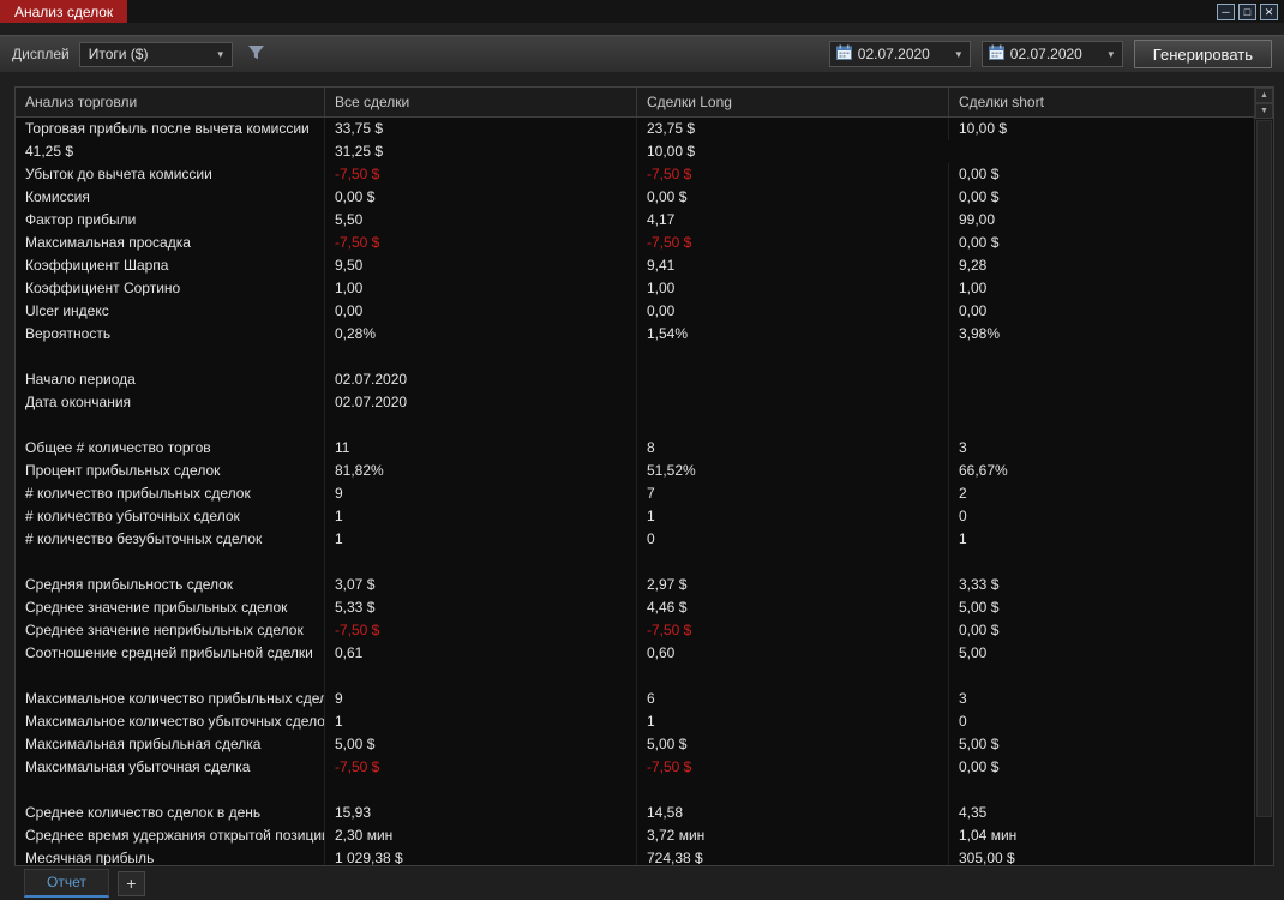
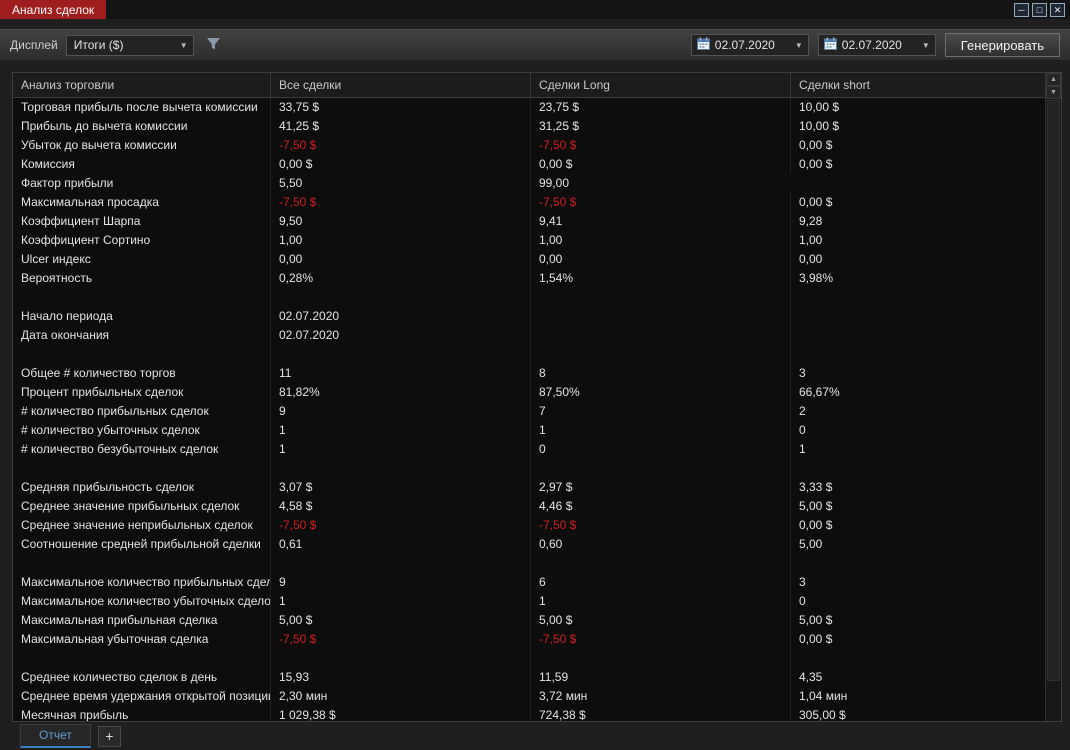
  Анализ сделок
  ─
  □
  ✕
  Дисплей
  Итоги ($)
  ▼
  02.07.2020
  ▼
  02.07.2020
  ▼
  Генерировать
  Анализ торговли
  Все сделки
  Сделки Long
  Сделки short
  Торговая прибыль после вычета комиссии
  33,75 $
  23,75 $
  10,00 $
+ Прибыль до вычета комиссии
  41,25 $
  31,25 $
  10,00 $
  Убыток до вычета комиссии
  -7,50 $
  -7,50 $
  0,00 $
  Комиссия
  0,00 $
  0,00 $
  0,00 $
  Фактор прибыли
  5,50
- 4,17
  99,00
  Максимальная просадка
  -7,50 $
  -7,50 $
  0,00 $
  Коэффициент Шарпа
  9,50
  9,41
  9,28
  Коэффициент Сортино
  1,00
  1,00
  1,00
  Ulcer индекс
  0,00
  0,00
  0,00
  Вероятность
  0,28%
  1,54%
  3,98%
  Начало периода
  02.07.2020
  Дата окончания
  02.07.2020
  Общее # количество торгов
  11
  8
  3
  Процент прибыльных сделок
  81,82%
- 51,52%
+ 87,50%
  66,67%
  # количество прибыльных сделок
  9
  7
  2
  # количество убыточных сделок
  1
  1
  0
  # количество безубыточных сделок
  1
  0
  1
  Средняя прибыльность сделок
  3,07 $
  2,97 $
  3,33 $
  Среднее значение прибыльных сделок
- 5,33 $
+ 4,58 $
  4,46 $
  5,00 $
  Среднее значение неприбыльных сделок
  -7,50 $
  -7,50 $
  0,00 $
  Соотношение средней прибыльной сделки
  0,61
  0,60
  5,00
  Максимальное количество прибыльных сдел
  9
  6
  3
  Максимальное количество убыточных сдело
  1
  1
  0
  Максимальная прибыльная сделка
  5,00 $
  5,00 $
  5,00 $
  Максимальная убыточная сделка
  -7,50 $
  -7,50 $
  0,00 $
  Среднее количество сделок в день
  15,93
- 14,58
+ 11,59
  4,35
  Среднее время удержания открытой позици
  2,30 мин
  3,72 мин
  1,04 мин
  Месячная прибыль
  1 029,38 $
  724,38 $
  305,00 $
  Отчет
  +
